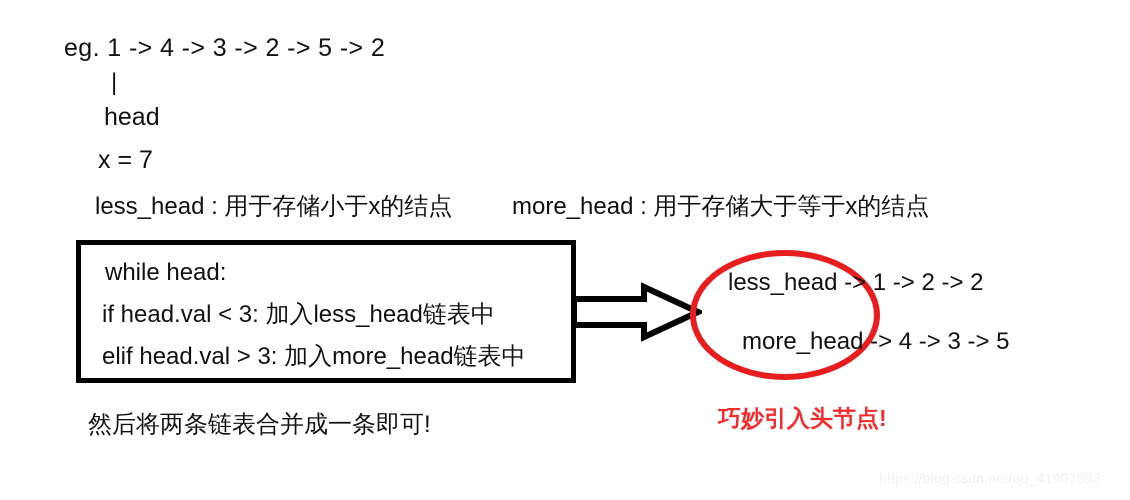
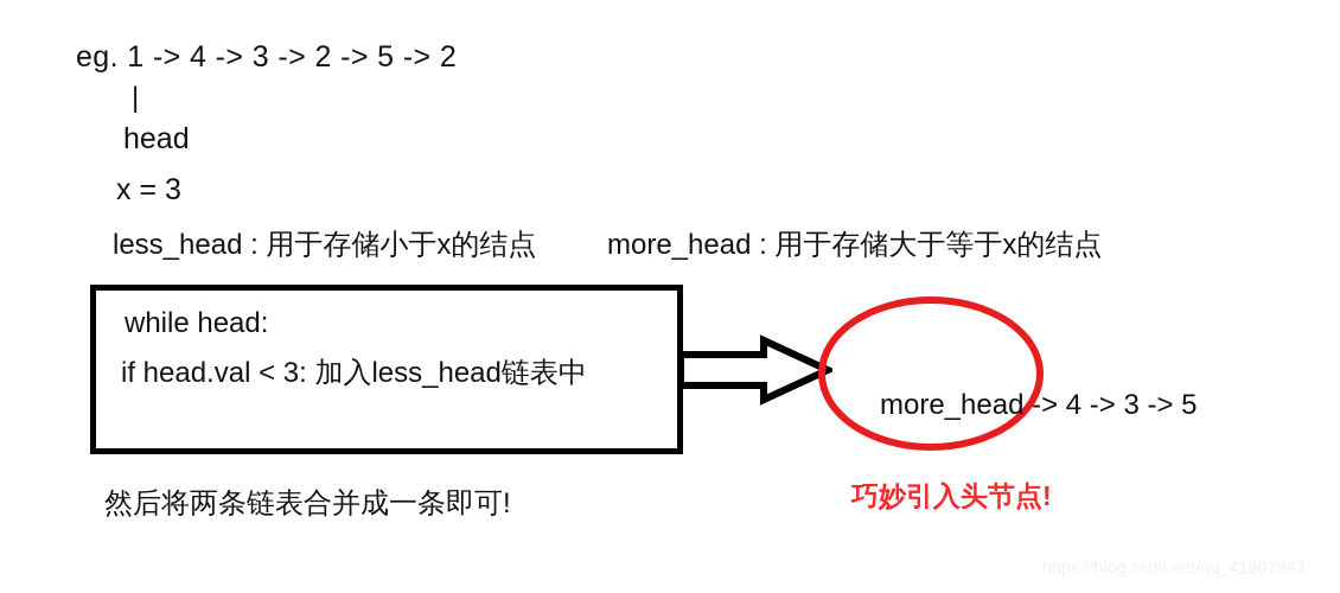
  eg. 1 -> 4 -> 3 -> 2 -> 5 -> 2
  |
  head
- x = 7
+ x = 3
  less_head : 用于存储小于x的结点
  more_head : 用于存储大于等于x的结点
  while head:
  if head.val < 3: 加入less_head链表中
- elif head.val > 3: 加入more_head链表中
- less_head -> 1 -> 2 -> 2
  more_head -> 4 -> 3 -> 5
  然后将两条链表合并成一条即可!
  巧妙引入头节点!
